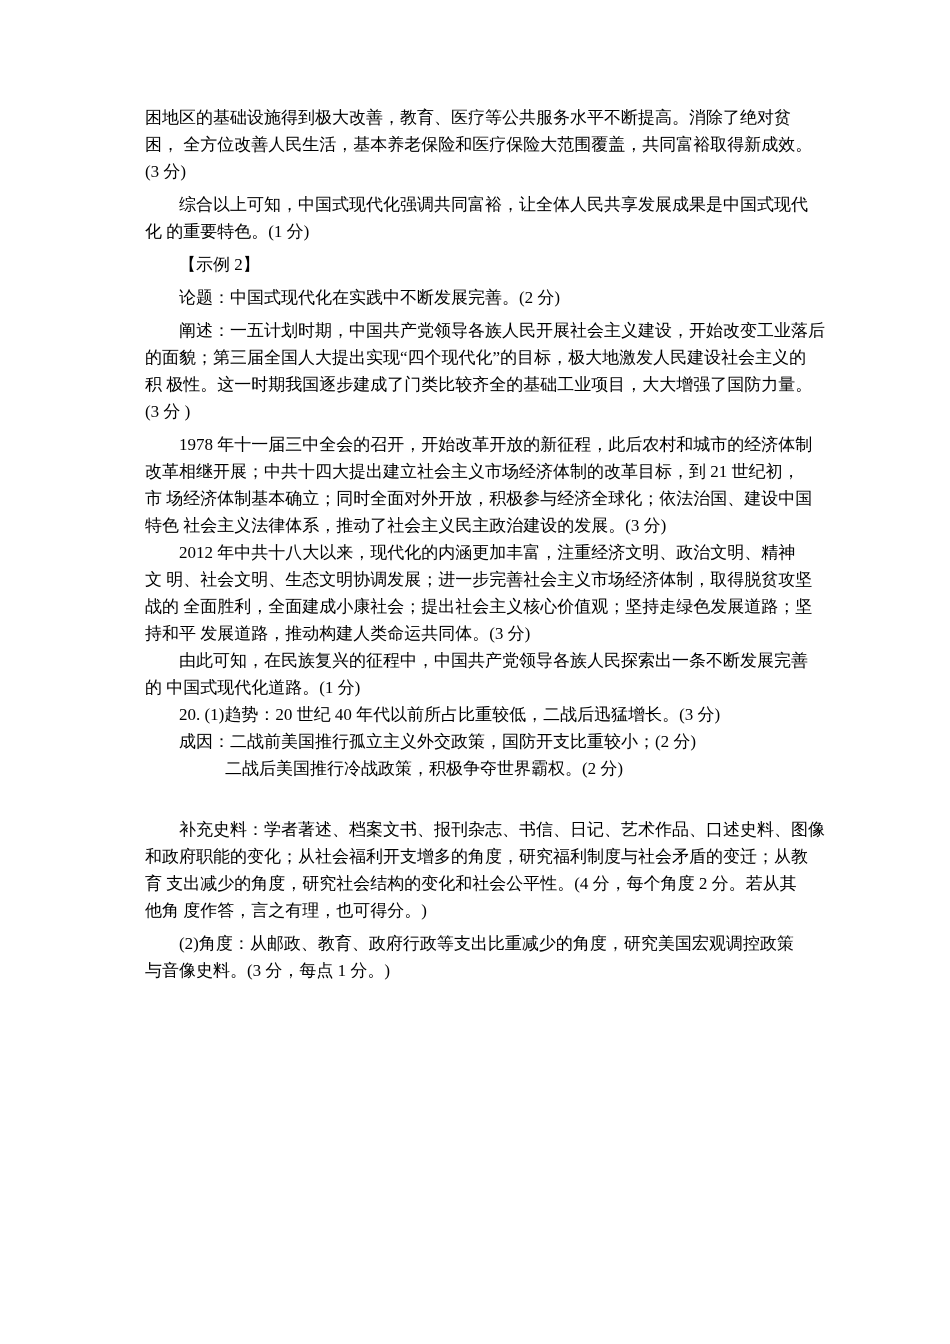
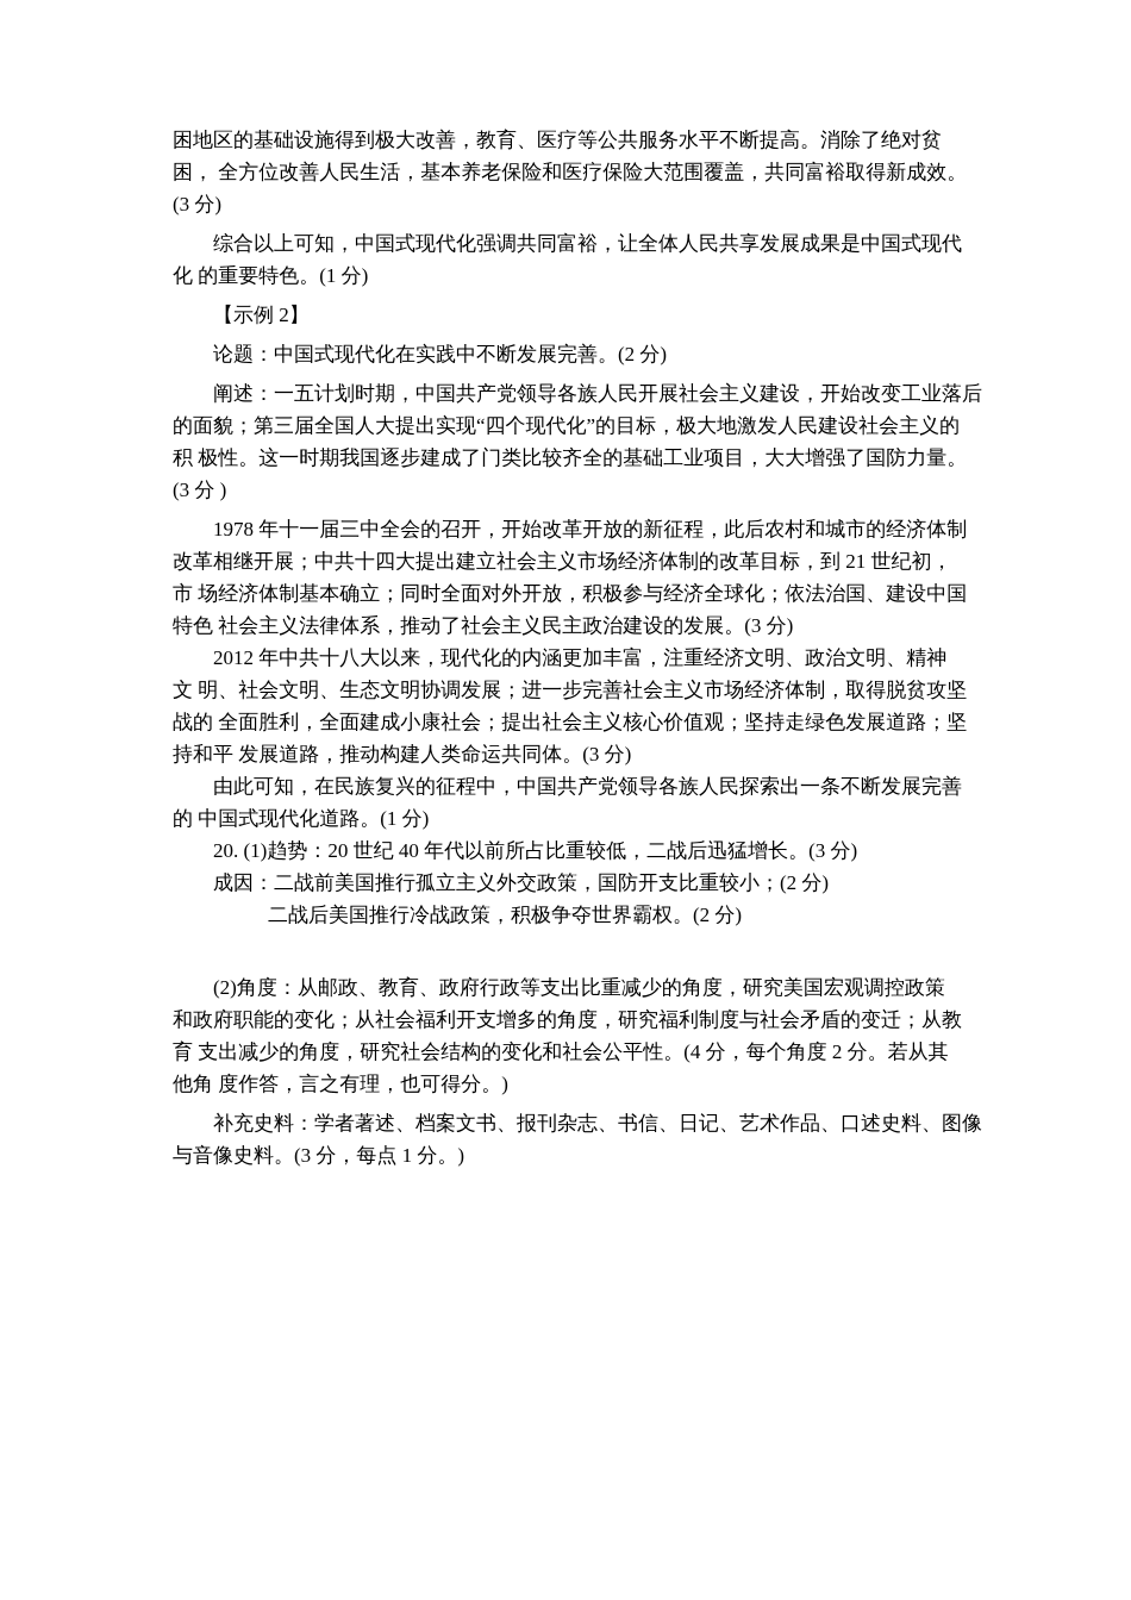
  困地区的基础设施得到极大改善，教育、医疗等公共服务水平不断提高。消除了绝对贫
  困， 全方位改善人民生活，基本养老保险和医疗保险大范围覆盖，共同富裕取得新成效。
  (3 分)
  综合以上可知，中国式现代化强调共同富裕，让全体人民共享发展成果是中国式现代
  化 的重要特色。(1 分)
  【示例 2】
  论题：中国式现代化在实践中不断发展完善。(2 分)
  阐述：一五计划时期，中国共产党领导各族人民开展社会主义建设，开始改变工业落后
  的面貌；第三届全国人大提出实现“四个现代化”的目标，极大地激发人民建设社会主义的
  积 极性。这一时期我国逐步建成了门类比较齐全的基础工业项目，大大增强了国防力量。
  (3 分 )
  1978 年十一届三中全会的召开，开始改革开放的新征程，此后农村和城市的经济体制
  改革相继开展；中共十四大提出建立社会主义市场经济体制的改革目标，到 21 世纪初，
  市 场经济体制基本确立；同时全面对外开放，积极参与经济全球化；依法治国、建设中国
  特色 社会主义法律体系，推动了社会主义民主政治建设的发展。(3 分)
  2012 年中共十八大以来，现代化的内涵更加丰富，注重经济文明、政治文明、精神
  文 明、社会文明、生态文明协调发展；进一步完善社会主义市场经济体制，取得脱贫攻坚
  战的 全面胜利，全面建成小康社会；提出社会主义核心价值观；坚持走绿色发展道路；坚
  持和平 发展道路，推动构建人类命运共同体。(3 分)
  由此可知，在民族复兴的征程中，中国共产党领导各族人民探索出一条不断发展完善
  的 中国式现代化道路。(1 分)
  20. (1)趋势：20 世纪 40 年代以前所占比重较低，二战后迅猛增长。(3 分)
  成因：二战前美国推行孤立主义外交政策，国防开支比重较小；(2 分)
  二战后美国推行冷战政策，积极争夺世界霸权。(2 分)
- 补充史料：学者著述、档案文书、报刊杂志、书信、日记、艺术作品、口述史料、图像
+ (2)角度：从邮政、教育、政府行政等支出比重减少的角度，研究美国宏观调控政策
  和政府职能的变化；从社会福利开支增多的角度，研究福利制度与社会矛盾的变迁；从教
  育 支出减少的角度，研究社会结构的变化和社会公平性。(4 分，每个角度 2 分。若从其
  他角 度作答，言之有理，也可得分。)
- (2)角度：从邮政、教育、政府行政等支出比重减少的角度，研究美国宏观调控政策
+ 补充史料：学者著述、档案文书、报刊杂志、书信、日记、艺术作品、口述史料、图像
  与音像史料。(3 分，每点 1 分。)
